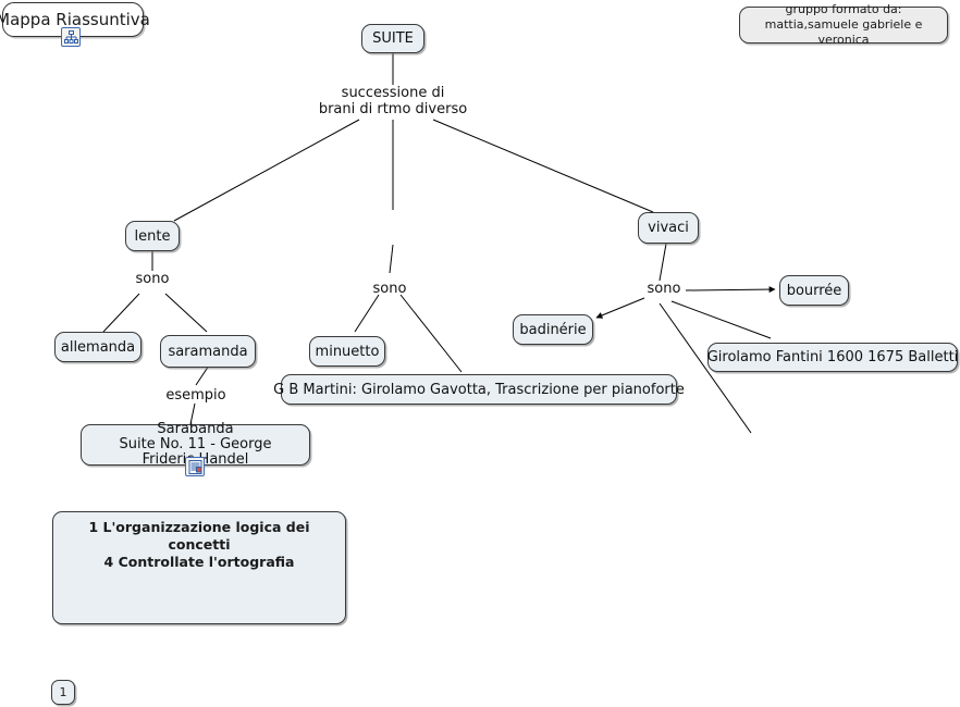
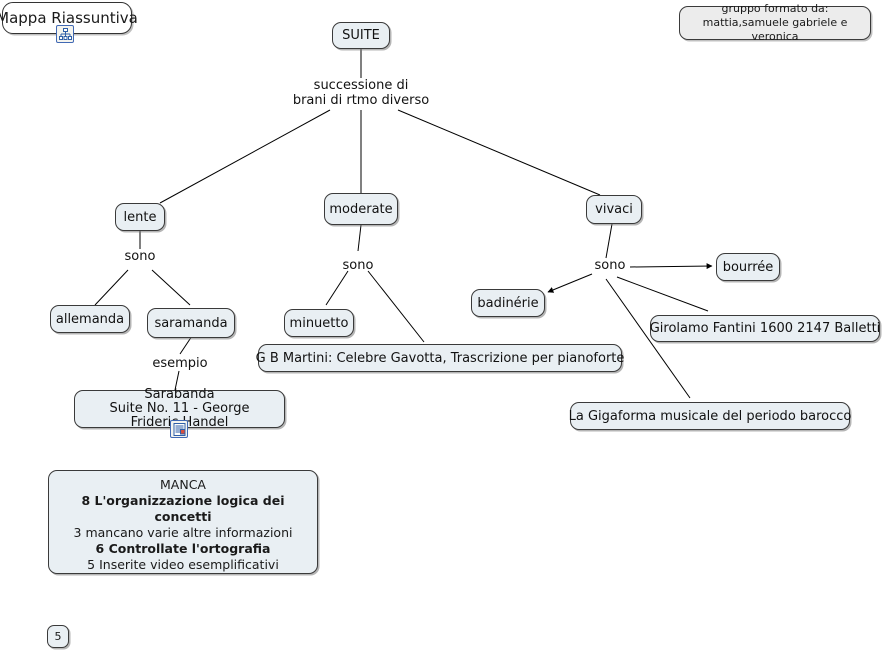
  Mappa Riassuntiva
  gruppo formato da:
  mattia,samuele gabriele e veronica
  SUITE
  successione di
  brani di rtmo diverso
  lente
+ moderate
  vivaci
  sono
  sono
  sono
  allemanda
  saramanda
  esempio
  Sarabanda
  Suite No. 11 - George Friderandel
  minuetto
- G B Martini: Girolamo Gavotta, Trascrizione per pianoforte
+ G B Martini: Celebre Gavotta, Trascrizione per pianoforte
  badinérie
  bourrée
- Girolamo Fantini 1600 1675 Balletti
+ Girolamo Fantini 1600 2147 Balletti
+ La Gigaforma musicale del periodo barocco
+ MANCA
- 1 L'organizzazione logica dei concetti
+ 8 L'organizzazione logica dei concetti
+ 3 mancano varie altre informazioni
- 4 Controllate l'ortografia
+ 6 Controllate l'ortografia
+ 5 Inserite video esemplificativi
- 1
+ 5
